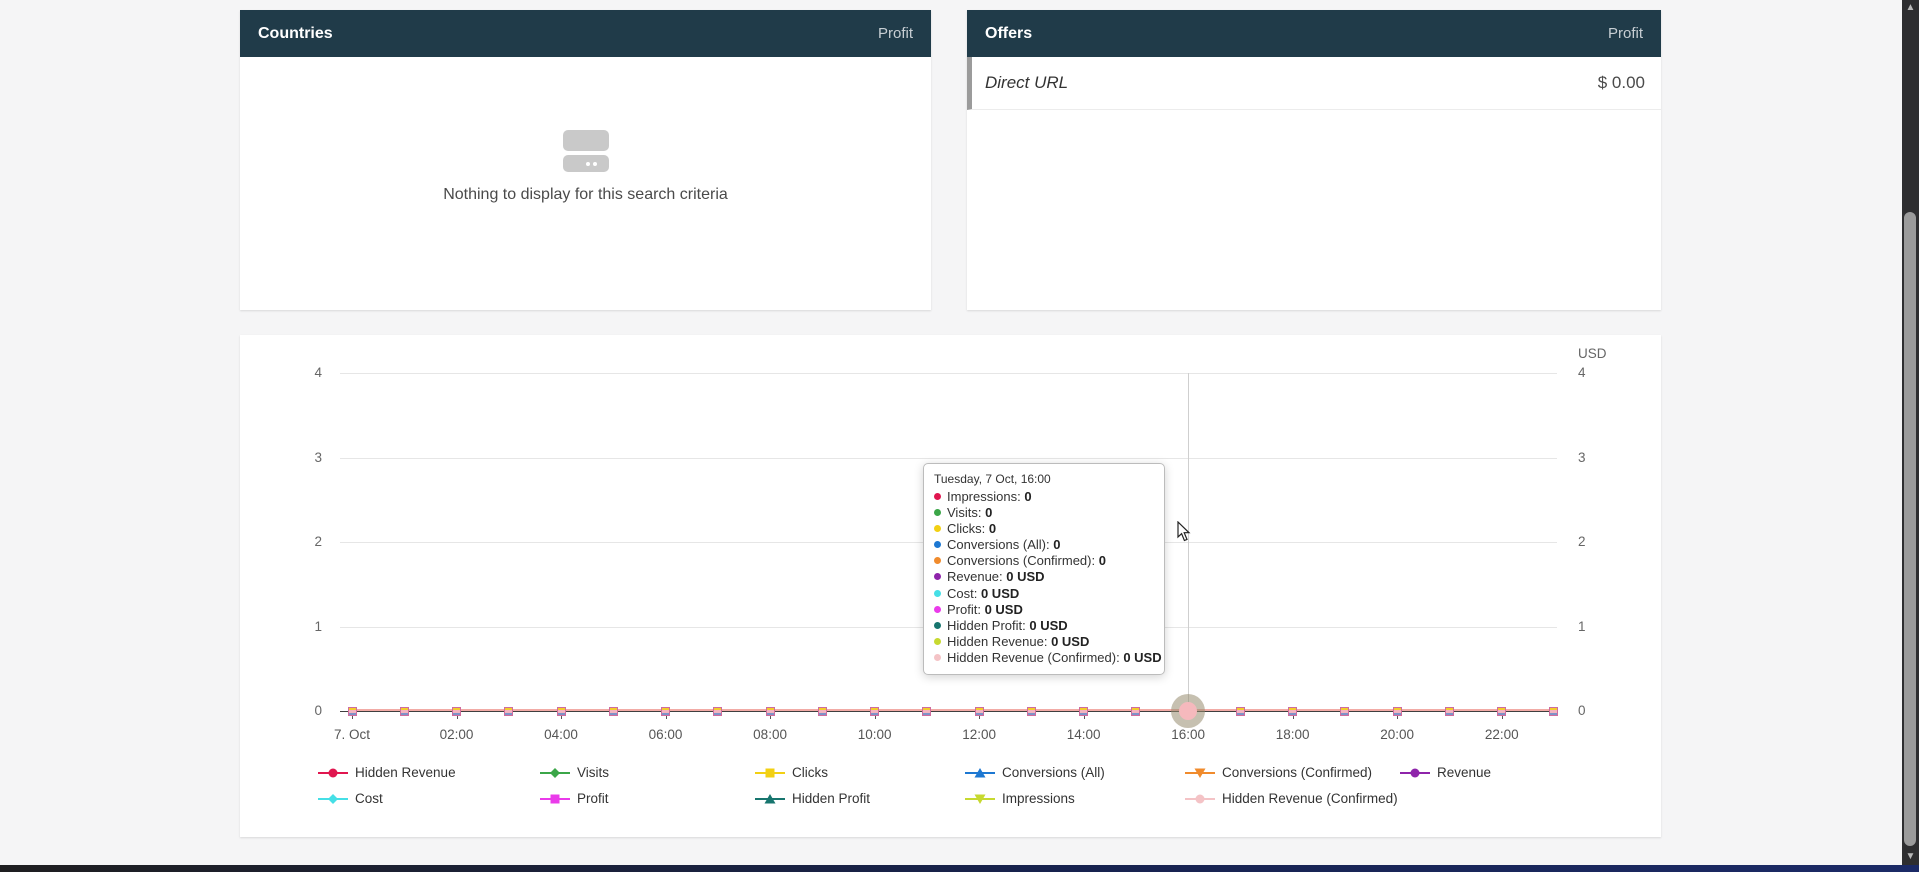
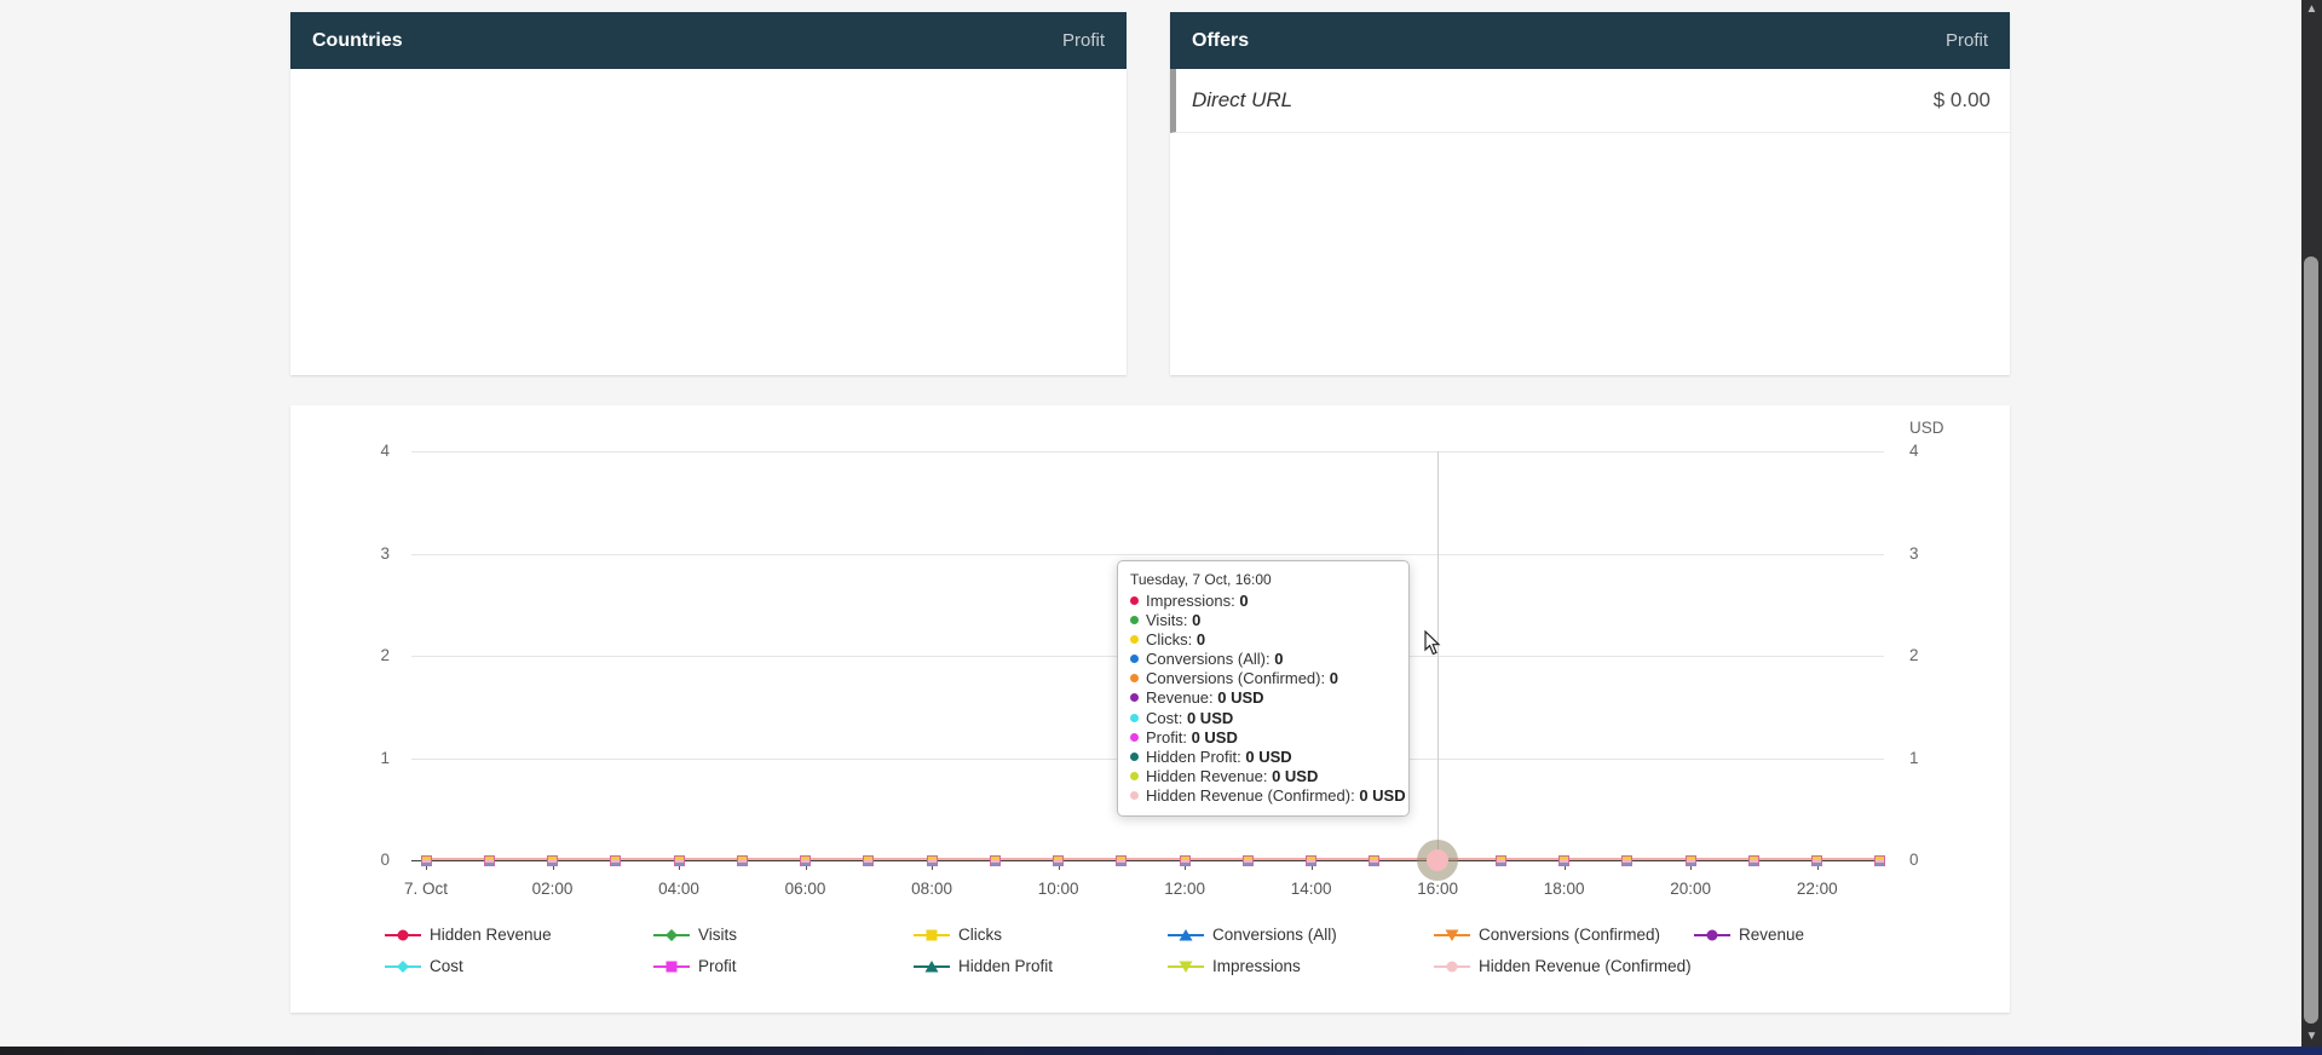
  Countries
  Profit
- Nothing to display for this search criteria
  Offers
  Profit
  Direct URL
  $ 0.00
  USD
  0
  0
  1
  1
  2
  2
  3
  3
  4
  4
  7. Oct
  02:00
  04:00
  06:00
  08:00
  10:00
  12:00
  14:00
  16:00
  18:00
  20:00
  22:00
  Tuesday, 7 Oct, 16:00
  Impressions: 0
  Visits: 0
  Clicks: 0
  Conversions (All): 0
  Conversions (Confirmed): 0
  Revenue: 0 USD
  Cost: 0 USD
  Profit: 0 USD
  Hidden Profit: 0 USD
  Hidden Revenue: 0 USD
  Hidden Revenue (Confirmed): 0 USD
  Hidden Revenue
  Visits
  Clicks
  Conversions (All)
  Conversions (Confirmed)
  Revenue
  Cost
  Profit
  Hidden Profit
  Impressions
  Hidden Revenue (Confirmed)
  ▲
  ▼
